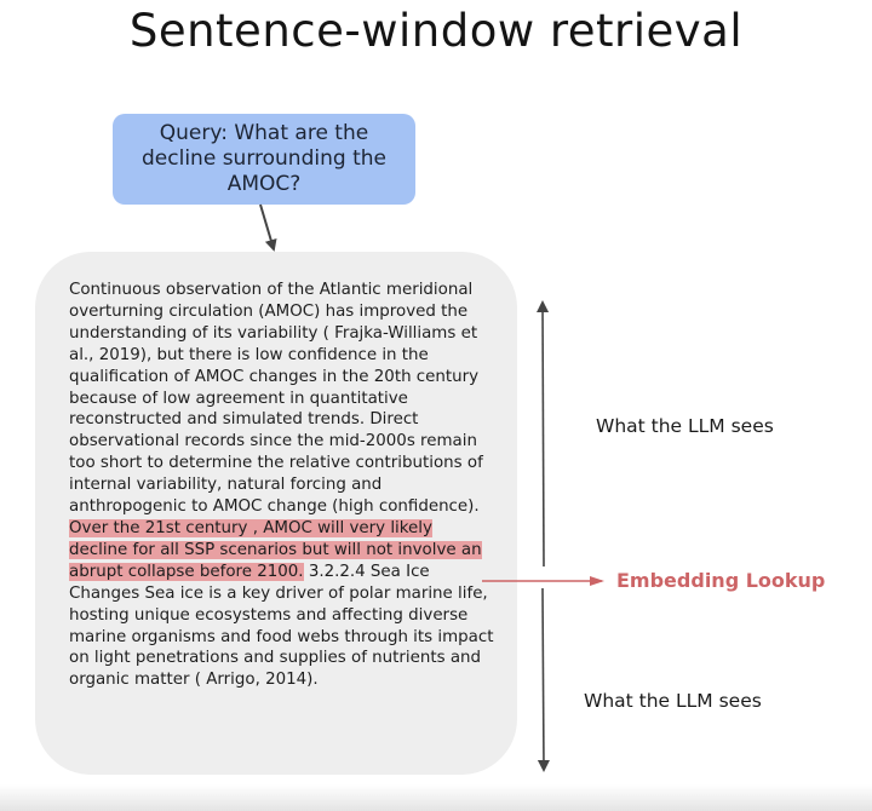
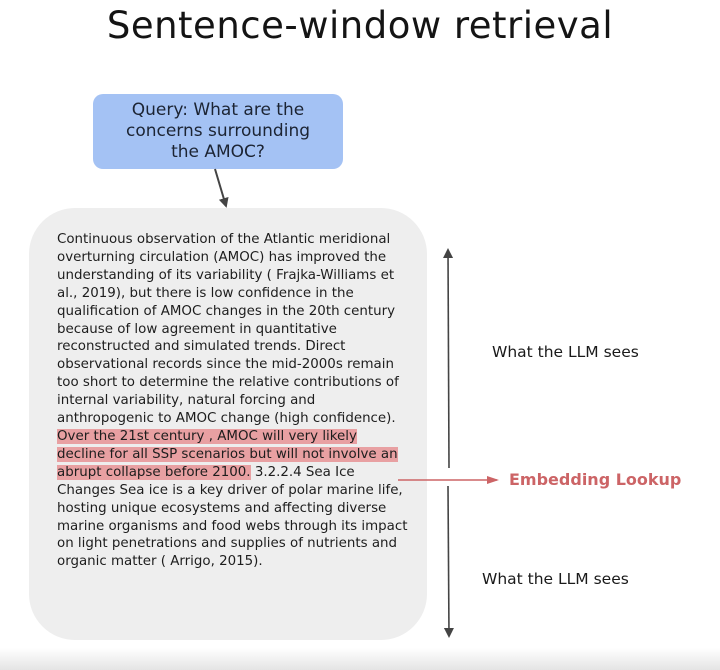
  Sentence-window retrieval
- Query: What are the decline surrounding the AMOC?
+ Query: What are the concerns surrounding the AMOC?
- Continuous observation of the Atlantic meridional overturning circulation (AMOC) has improved the understanding of its variability ( Frajka-Williams et al., 2019), but there is low confidence in the qualification of AMOC changes in the 20th century because of low agreement in quantitative reconstructed and simulated trends. Direct observational records since the mid-2000s remain too short to determine the relative contributions of internal variability, natural forcing and anthropogenic to AMOC change (high confidence). Over the 21st century , AMOC will very likely decline for all SSP scenarios but will not involve an abrupt collapse before 2100. 3.2.2.4 Sea Ice Changes Sea ice is a key driver of polar marine life, hosting unique ecosystems and affecting diverse marine organisms and food webs through its impact on light penetrations and supplies of nutrients and organic matter ( Arrigo, 2014).
+ Continuous observation of the Atlantic meridional overturning circulation (AMOC) has improved the understanding of its variability ( Frajka-Williams et al., 2019), but there is low confidence in the qualification of AMOC changes in the 20th century because of low agreement in quantitative reconstructed and simulated trends. Direct observational records since the mid-2000s remain too short to determine the relative contributions of internal variability, natural forcing and anthropogenic to AMOC change (high confidence). Over the 21st century , AMOC will very likely decline for all SSP scenarios but will not involve an abrupt collapse before 2100. 3.2.2.4 Sea Ice Changes Sea ice is a key driver of polar marine life, hosting unique ecosystems and affecting diverse marine organisms and food webs through its impact on light penetrations and supplies of nutrients and organic matter ( Arrigo, 2015).
  What the LLM sees
  Embedding Lookup
  What the LLM sees
